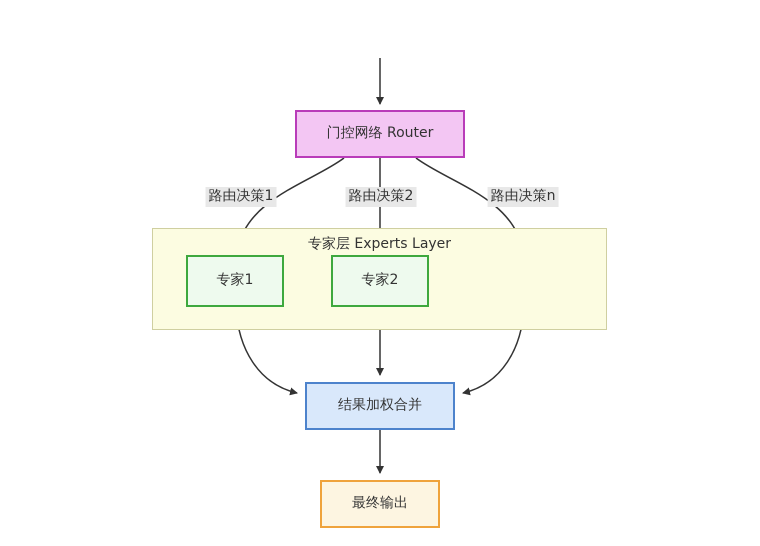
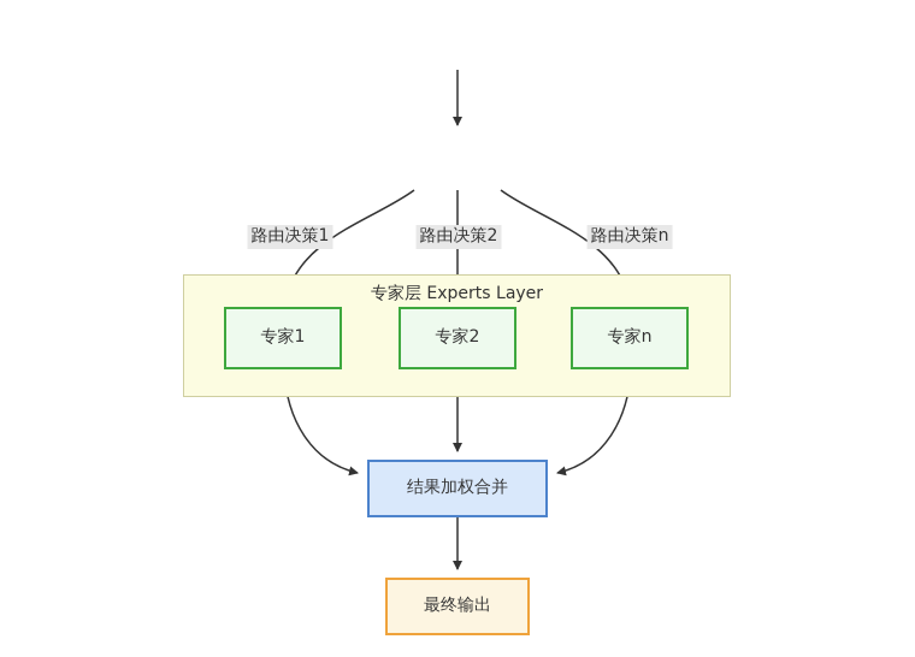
  专家层 Experts Layer
- 门控网络 Router
  专家1
  专家2
+ 专家n
  结果加权合并
  最终输出
  路由决策1
  路由决策2
  路由决策n
